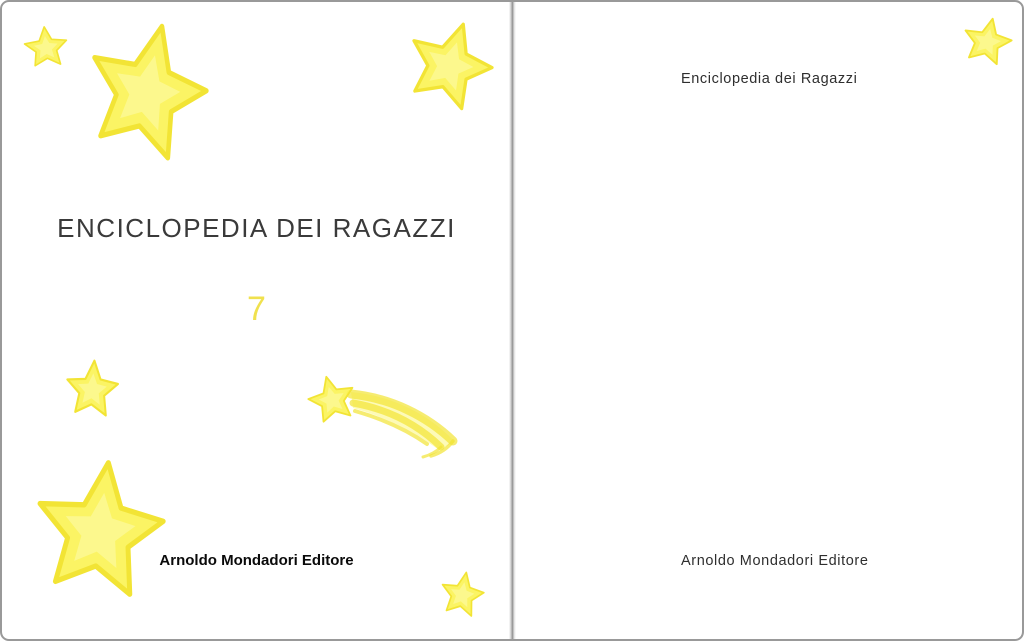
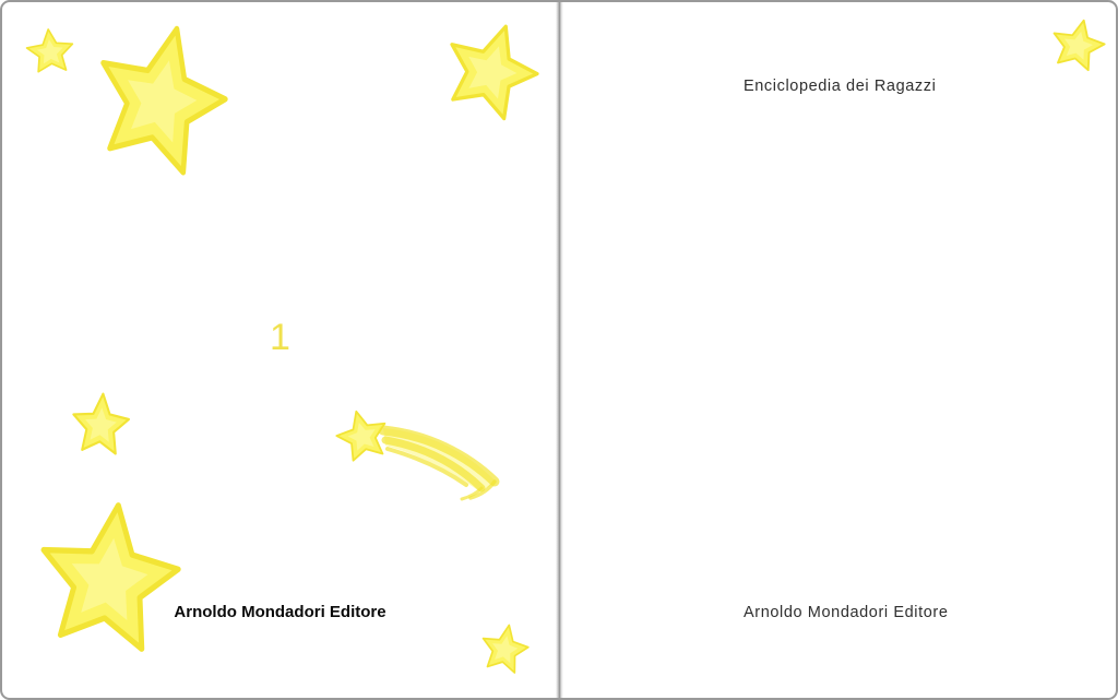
- ENCICLOPEDIA DEI RAGAZZI
- 7
+ 1
  Arnoldo Mondadori Editore
  Enciclopedia dei Ragazzi
  Arnoldo Mondadori Editore
